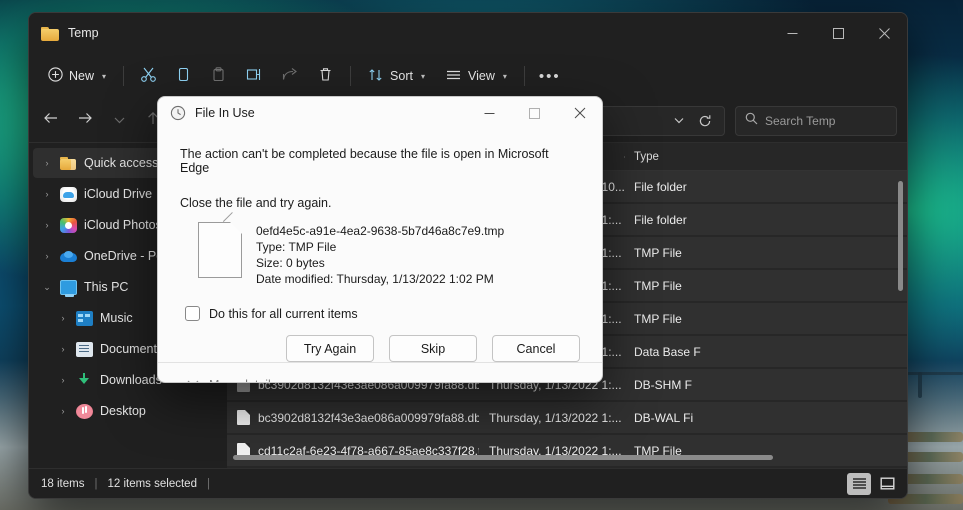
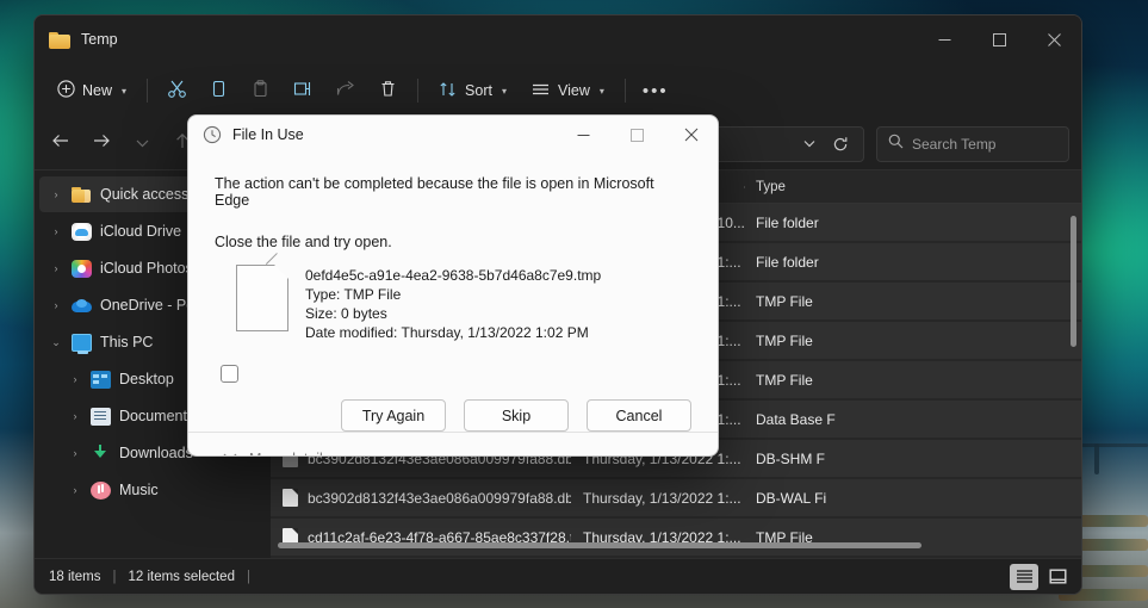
  Temp
  New
  ▾
  Sort
  ▾
  View
  ▾
  •••
  Search Temp
  ›
  Quick access
  ›
  iCloud Drive
  ›
  iCloud Photo
  ›
  OneDrive - P
  ⌄
  This PC
  ›
- Music
+ Desktop
  ›
  Document
  ›
  Download
  ›
- Desktop
+ Music
  Type
  File folder
  File folder
  TMP File
  TMP File
  TMP File
  Data Base F
  bc3902d8132f43e3ae086a009979fa88.db
  Thursday, 1/13/2022 1:...
  DB-SHM F
  bc3902d8132f43e3ae086a009979fa88.db
  Thursday, 1/13/2022 1:...
  DB-WAL Fi
  cd11c2af-6e23-4f78-a667-85ae8c337f28.
  Thursday, 1/13/2022 1:...
  TMP File
  18 items
  |
  12 items selected
  |
  File In Use
  The action can't be completed because the file is open in Microsoft Edge
- Close the file and try again.
+ Close the file and try open.
  0efd4e5c-a91e-4ea2-9638-5b7d46a8c7e9.tmp
  Type: TMP File
  Size: 0 bytes
  Date modified: Thursday, 1/13/2022 1:02 PM
- Do this for all current items
  Try Again
  Skip
  Cancel
